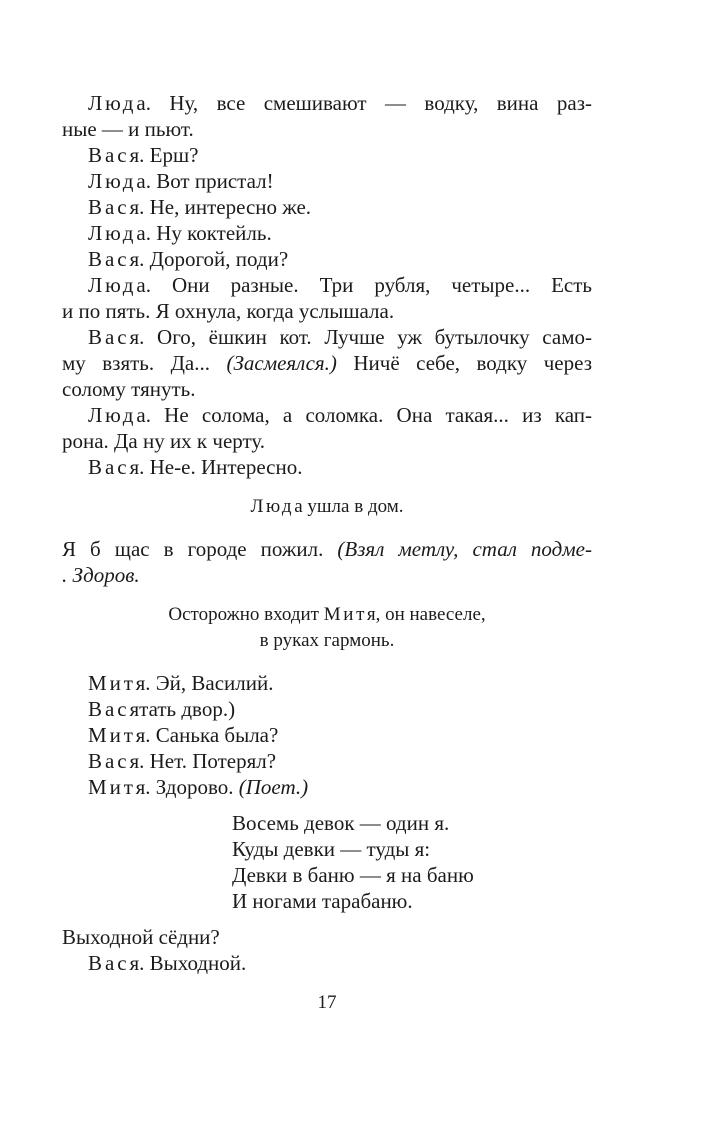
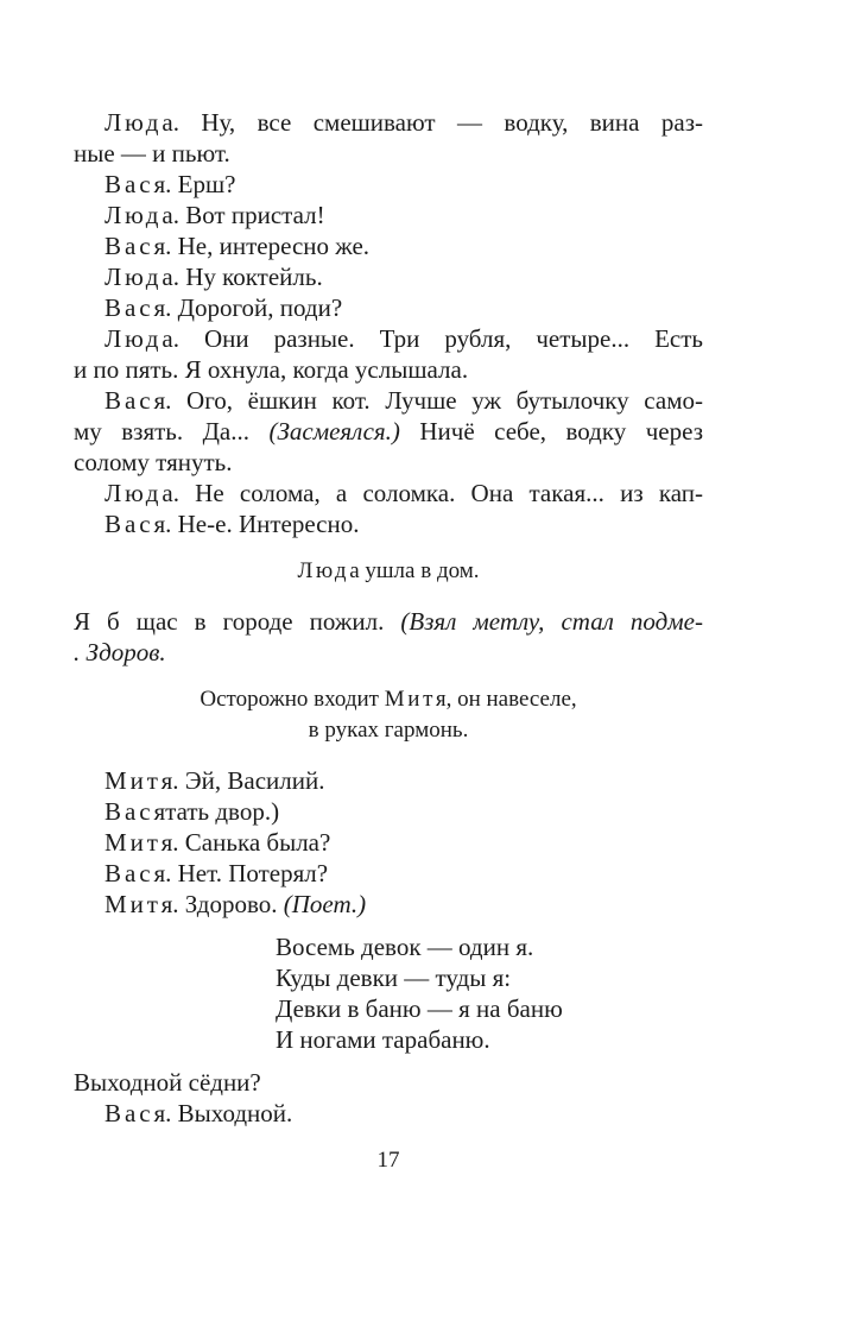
  Люда. Ну, все смешивают — водку, вина раз-
  ные — и пьют.
  Вася. Ерш?
  Люда. Вот пристал!
  Вася. Не, интересно же.
  Люда. Ну коктейль.
  Вася. Дорогой, поди?
  Люда. Они разные. Три рубля, четыре... Есть
  и по пять. Я охнула, когда услышала.
  Вася. Ого, ёшкин кот. Лучше уж бутылочку само-
  му взять. Да... (Засмеялся.) Ничё себе, водку через
  солому тянуть.
  Люда. Не солома, а соломка. Она такая... из кап-
- рона. Да ну их к черту.
  Вася. Не-е. Интересно.
  Люда ушла в дом.
  Я б щас в городе пожил. (Взял метлу, стал подме-
  . Здоров.
  Осторожно входит Митя, он навеселе,
  в руках гармонь.
  Митя. Эй, Василий.
  Васятать двор.)
  Митя. Санька была?
  Вася. Нет. Потерял?
  Митя. Здорово. (Поет.)
  Восемь девок — один я.
  Куды девки — туды я:
  Девки в баню — я на баню
  И ногами тарабаню.
  Выходной сёдни?
  Вася. Выходной.
  17
